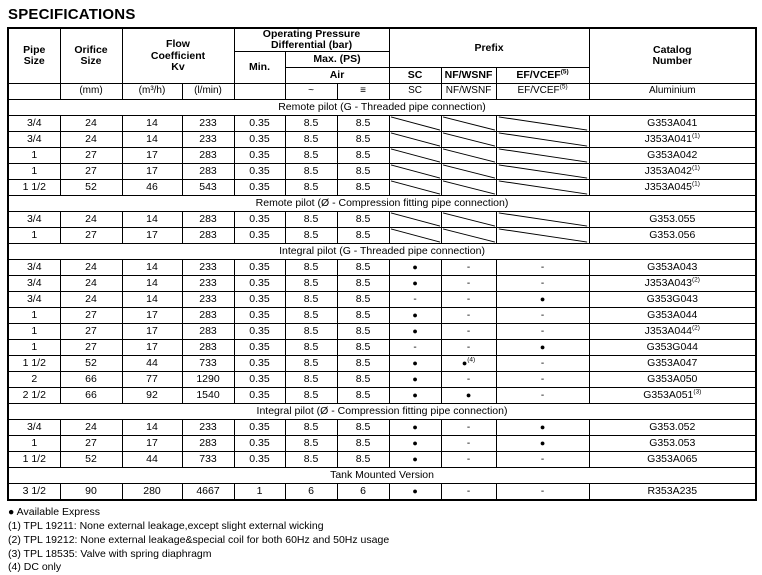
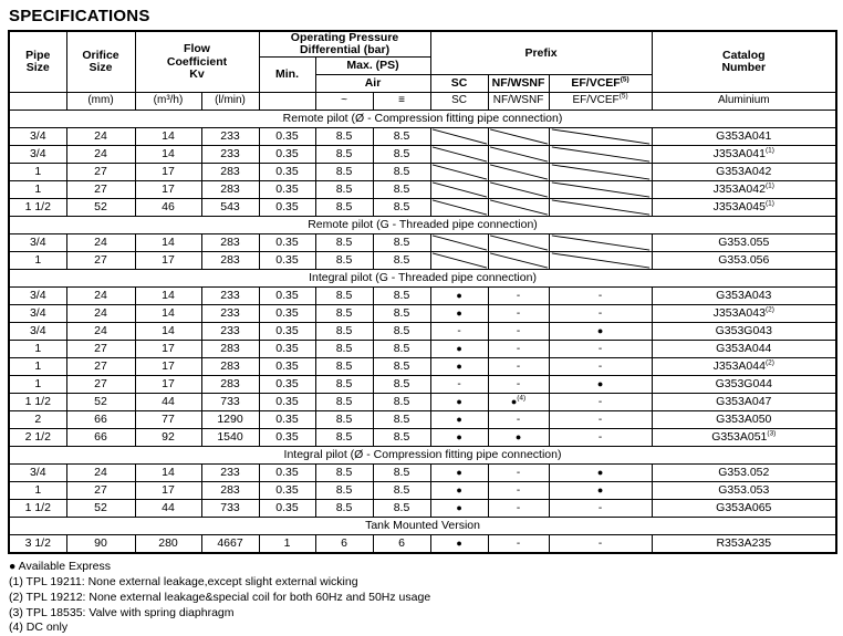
  SPECIFICATIONS
  Pipe Size	Orifice Size	Flow Coefficient Kv	Operating Pressure Differential (bar)	Prefix	Catalog Number
  Min.	Max. (PS)
  Air	SC	NF/WSNF	EF/VCEF
  	(mm)	(m³/h)	(l/min)		~	≡	SC	NF/WSNF	EF/VCEF	Aluminium
- Remote pilot (G - Threaded pipe connection)
+ Remote pilot (Ø - Compression fitting pipe connection)
  3/4	24	14	233	0.35	8.5	8.5				G353A041
  3/4	24	14	233	0.35	8.5	8.5				J353A041
  1	27	17	283	0.35	8.5	8.5				G353A042
  1	27	17	283	0.35	8.5	8.5				J353A042
  1 1/2	52	46	543	0.35	8.5	8.5				J353A045
- Remote pilot (Ø - Compression fitting pipe connection)
+ Remote pilot (G - Threaded pipe connection)
  3/4	24	14	283	0.35	8.5	8.5				G353.055
  1	27	17	283	0.35	8.5	8.5				G353.056
  Integral pilot (G - Threaded pipe connection)
  3/4	24	14	233	0.35	8.5	8.5	●	-	-	G353A043
  3/4	24	14	233	0.35	8.5	8.5	●	-	-	J353A043
  3/4	24	14	233	0.35	8.5	8.5	-	-	●	G353G043
  1	27	17	283	0.35	8.5	8.5	●	-	-	G353A044
  1	27	17	283	0.35	8.5	8.5	●	-	-	J353A044
  1	27	17	283	0.35	8.5	8.5	-	-	●	G353G044
  1 1/2	52	44	733	0.35	8.5	8.5	●	●	-	G353A047
  2	66	77	1290	0.35	8.5	8.5	●	-	-	G353A050
  2 1/2	66	92	1540	0.35	8.5	8.5	●	●	-	G353A051
  Integral pilot (Ø - Compression fitting pipe connection)
  3/4	24	14	233	0.35	8.5	8.5	●	-	●	G353.052
  1	27	17	283	0.35	8.5	8.5	●	-	●	G353.053
  1 1/2	52	44	733	0.35	8.5	8.5	●	-	-	G353A065
  Tank Mounted Version
  3 1/2	90	280	4667	1	6	6	●	-	-	R353A235
  ● Available Express
  (1) TPL 19211: None external leakage,except slight external wicking
  (2) TPL 19212: None external leakage&special coil for both 60Hz and 50Hz usage
  (3) TPL 18535: Valve with spring diaphragm
  (4) DC only
